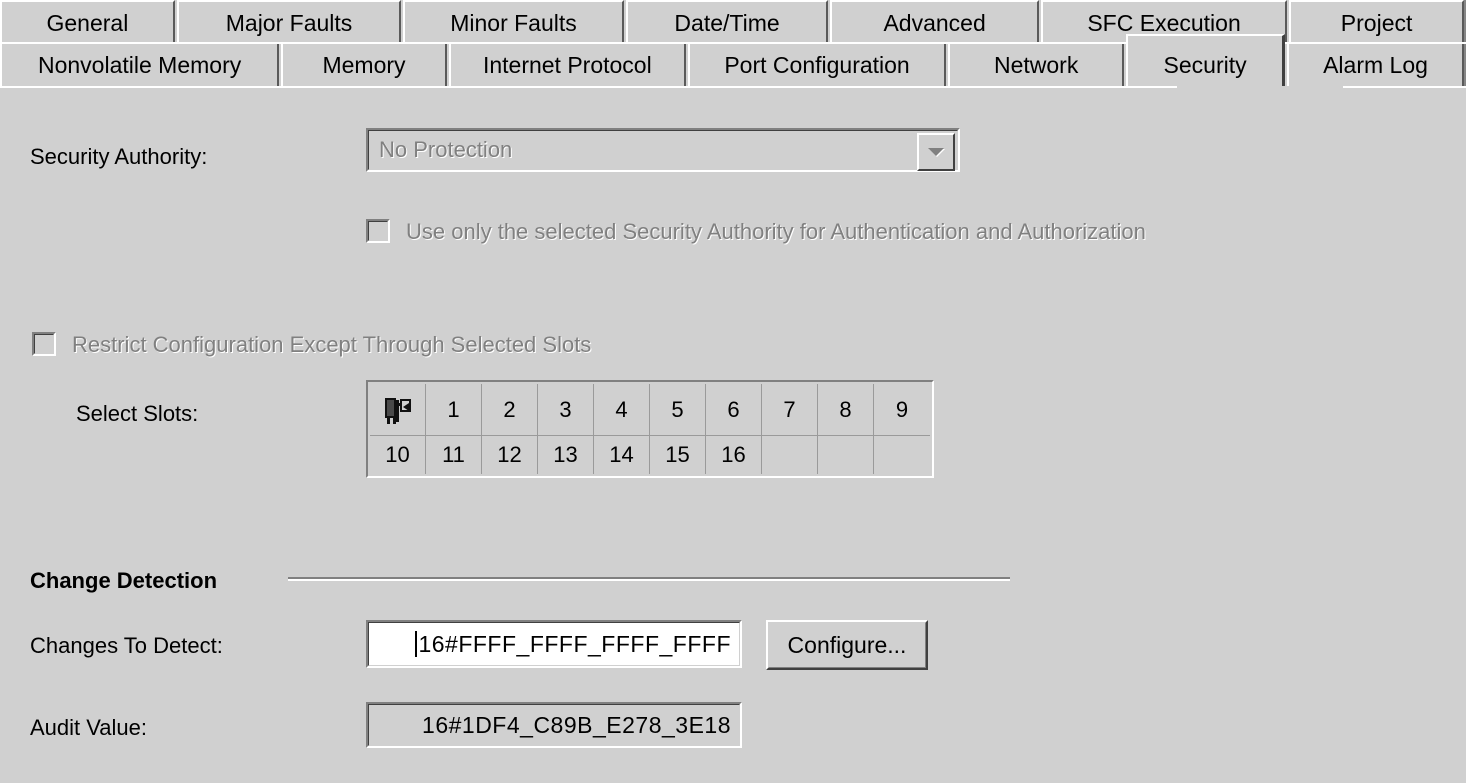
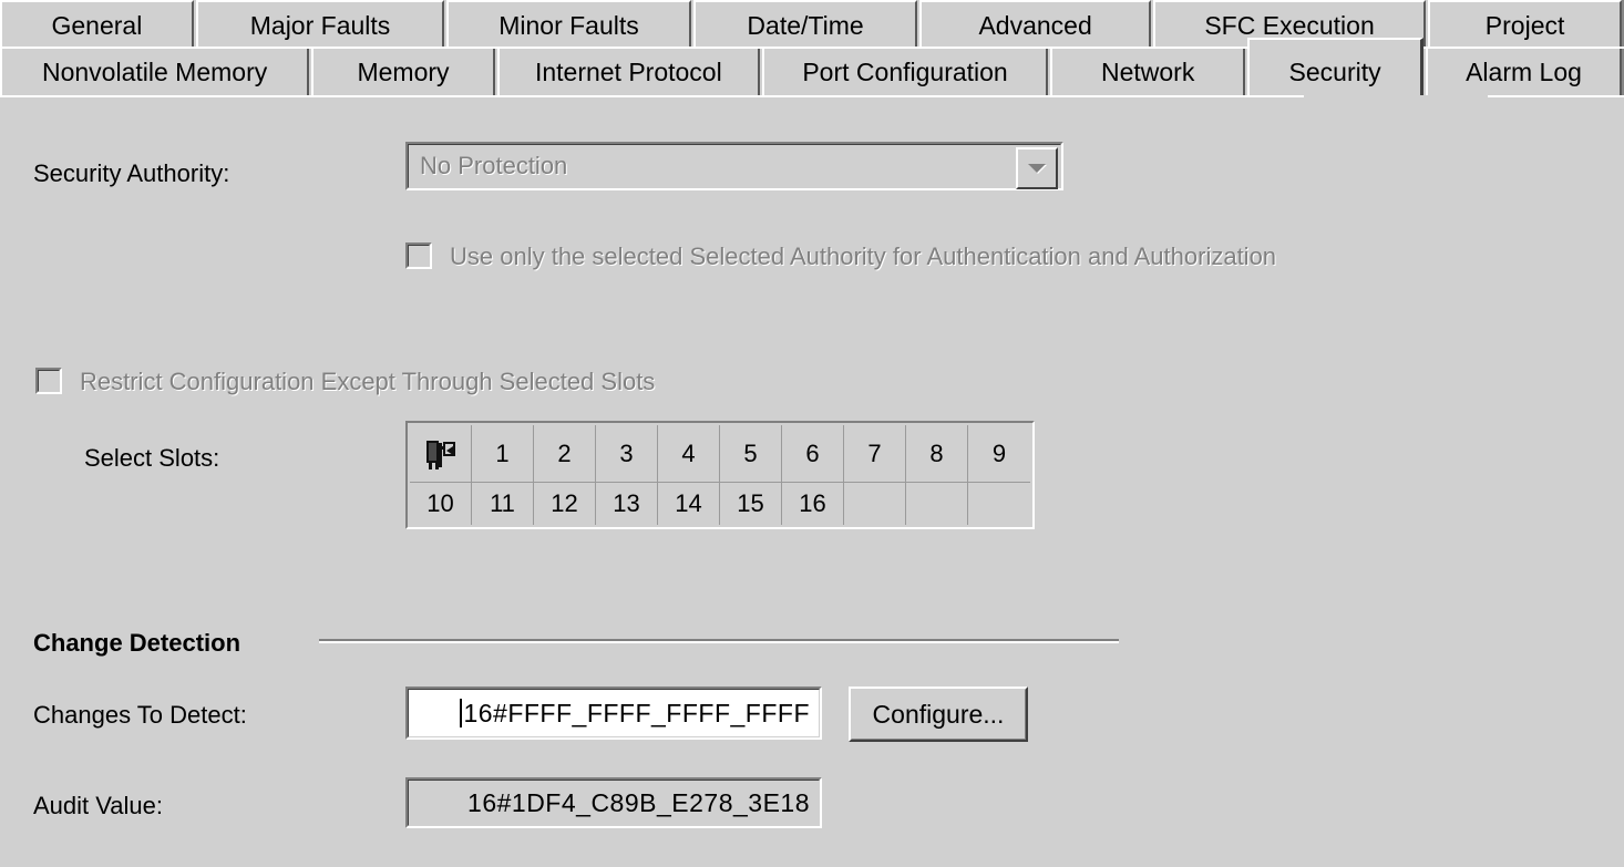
  General
  Major Faults
  Minor Faults
  Date/Time
  Advanced
  SFC Execution
  Project
  Nonvolatile Memory
  Memory
  Internet Protocol
  Port Configuration
  Network
  Security
  Alarm Log
  Security Authority:
  No Protection
- Use only the selected Security Authority for Authentication and Authorization
+ Use only the selected Selected Authority for Authentication and Authorization
  Restrict Configuration Except Through Selected Slots
  Select Slots:
  1
  2
  3
  4
  5
  6
  7
  8
  9
  10
  11
  12
  13
  14
  15
  16
  Change Detection
  Changes To Detect:
  16#FFFF_FFFF_FFFF_FFFF
  Configure...
  Audit Value:
  16#1DF4_C89B_E278_3E18
